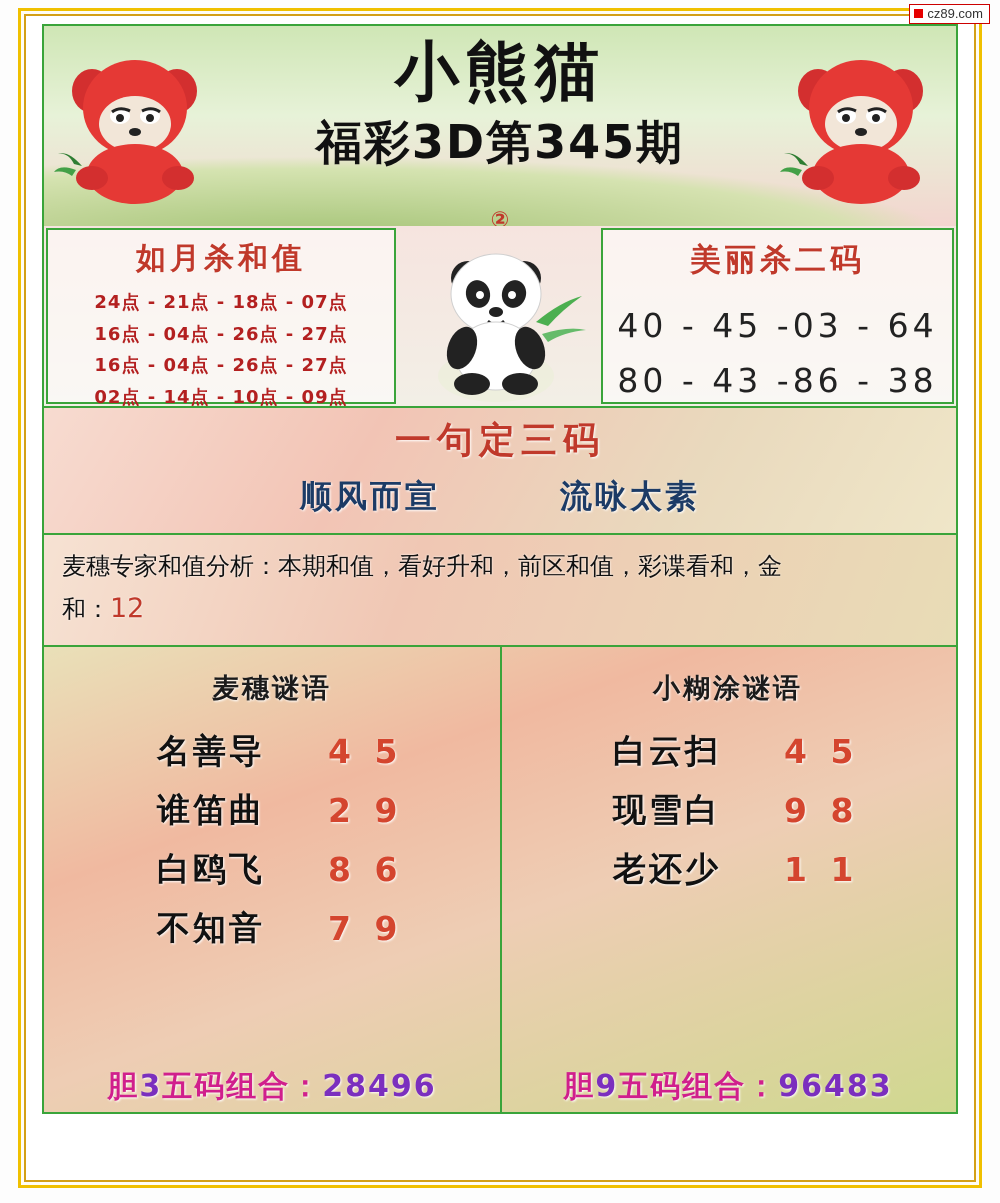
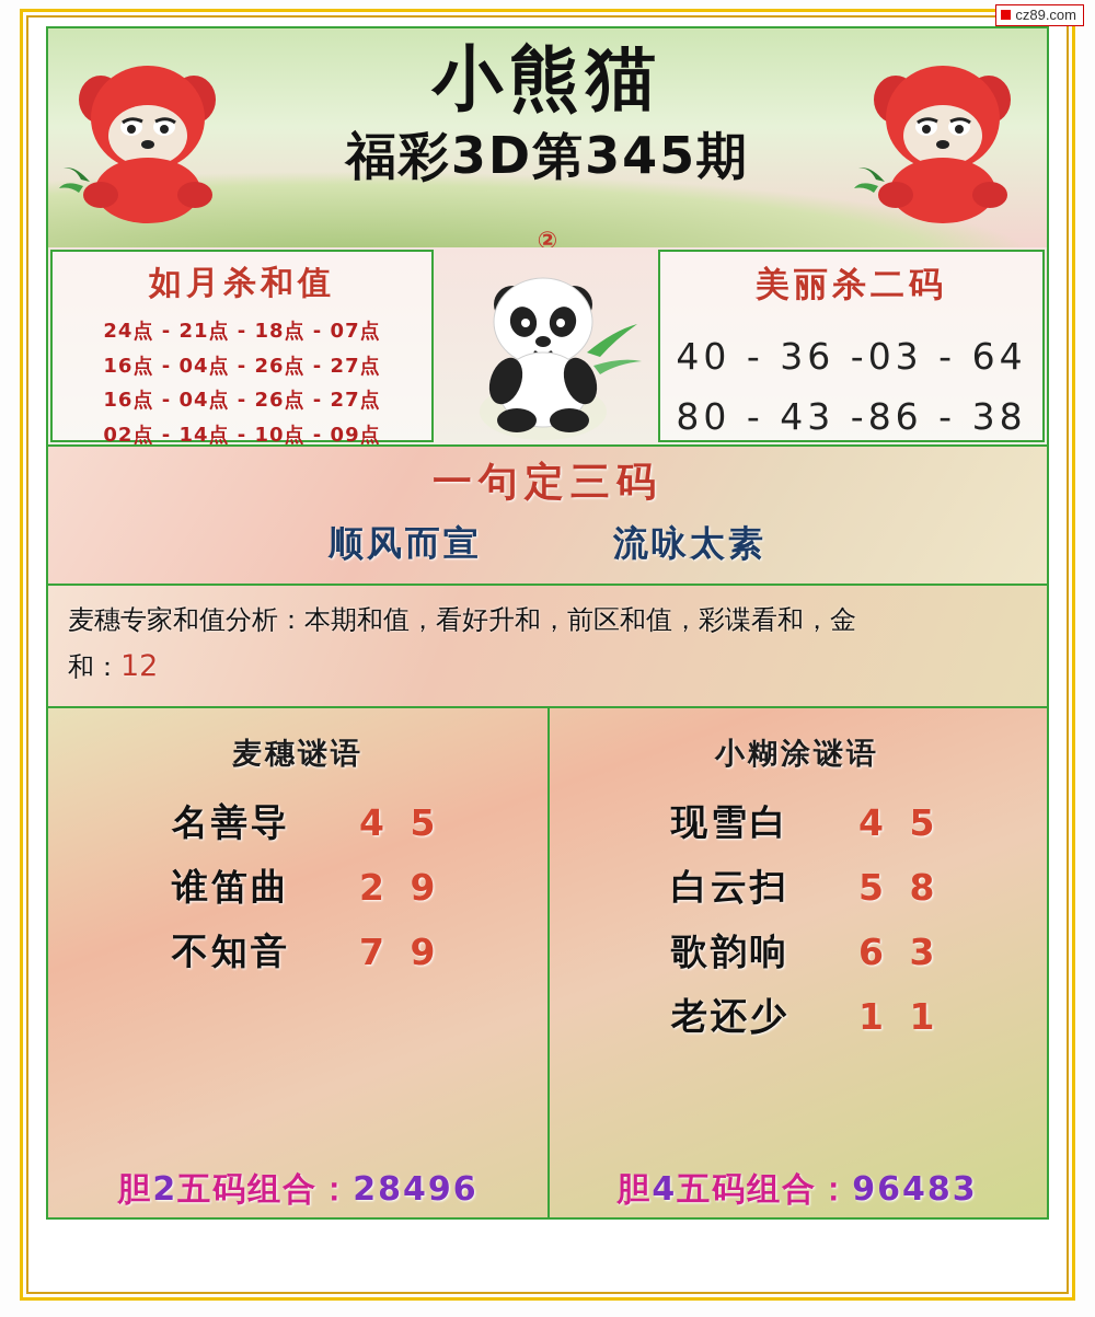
  cz89.com
  小熊猫
  福彩3D第345期
  ②
  如月杀和值
  24点 - 21点 - 18点 - 07点
  16点 - 04点 - 26点 - 27点
  16点 - 04点 - 26点 - 27点
  02点 - 14点 - 10点 - 09点
  美丽杀二码
- 40 - 45 -03 - 64
+ 40 - 36 -03 - 64
  80 - 43 -86 - 38
  一句定三码
  顺风而宣
  流咏太素
  麦穗专家和值分析：本期和值，看好升和，前区和值，彩谍看和，金
  和：12
  麦穗谜语
  名善导
  4 5
  谁笛曲
  2 9
- 白鸥飞
- 8 6
  不知音
  7 9
  小糊涂谜语
- 白云扫
+ 现雪白
  4 5
- 现雪白
+ 白云扫
- 9 8
+ 5 8
+ 歌韵响
+ 6 3
  老还少
  1 1
- 胆3五码组合：28496
+ 胆2五码组合：28496
- 胆9五码组合：96483
+ 胆4五码组合：96483
